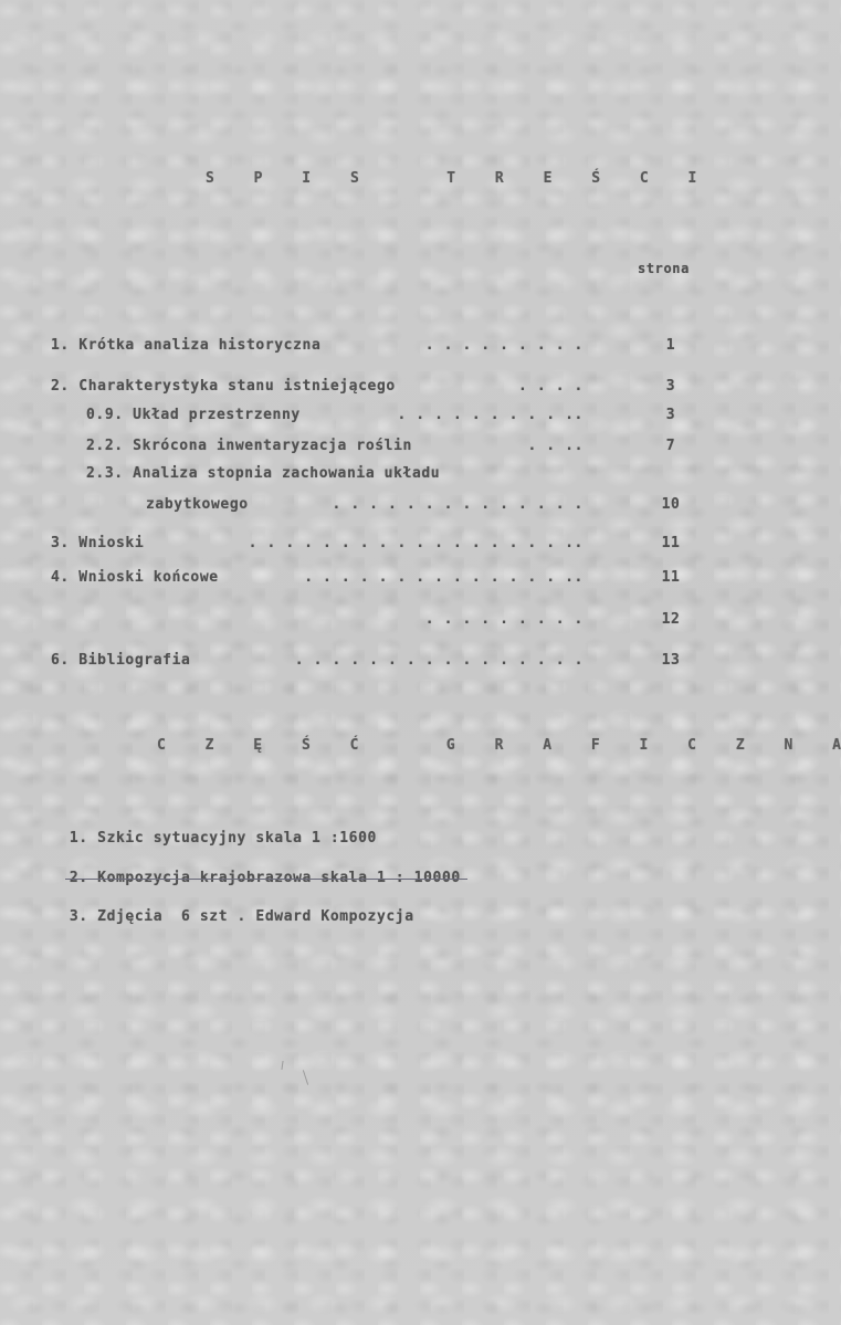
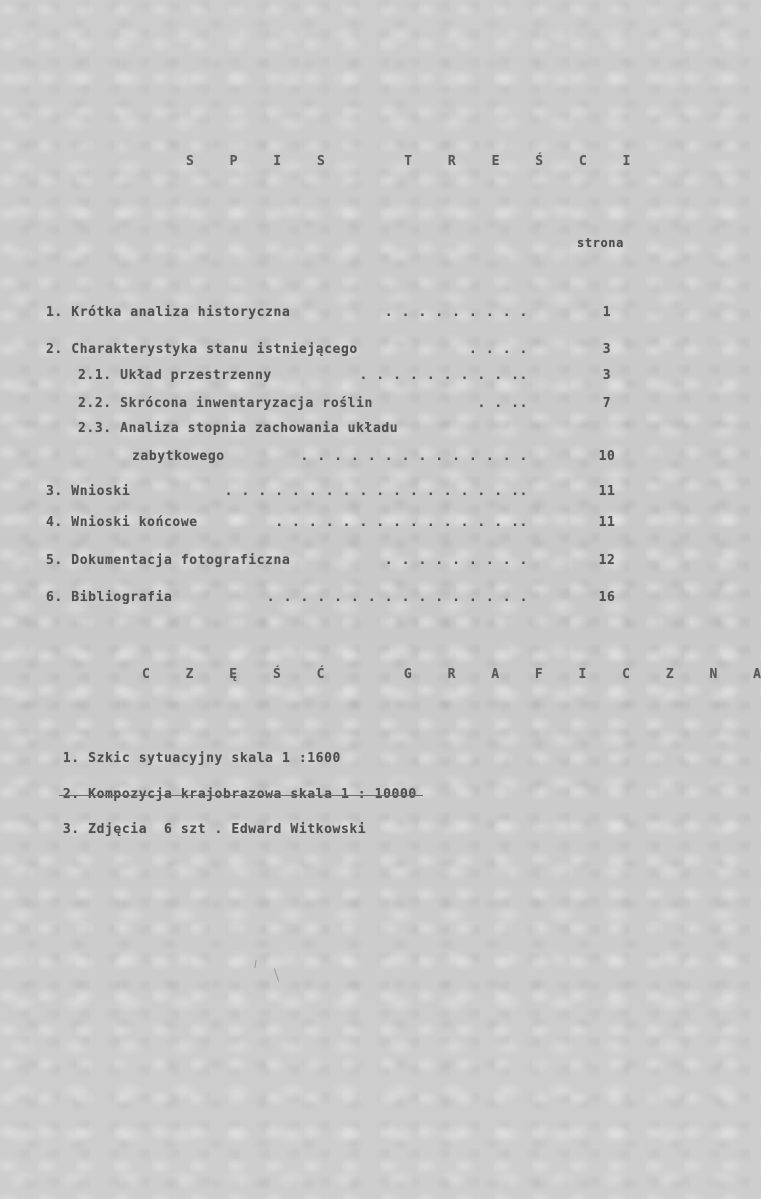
  S P I S T R E Ś C I
  strona
  1. Krótka analiza historyczna
  . . . . . . . . .
  1
  2. Charakterystyka stanu istniejącego
  . . . .
  3
- 0.9. Układ przestrzenny
+ 2.1. Układ przestrzenny
  . . . . . . . . . ..
  3
  2.2. Skrócona inwentaryzacja roślin
  . . ..
  7
  2.3. Analiza stopnia zachowania układu
  zabytkowego
  . . . . . . . . . . . . . .
  10
  3. Wnioski
  . . . . . . . . . . . . . . . . . ..
  11
  4. Wnioski końcowe
  . . . . . . . . . . . . . . ..
  11
+ 5. Dokumentacja fotograficzna
  . . . . . . . . .
  12
  6. Bibliografia
  . . . . . . . . . . . . . . . .
- 13
+ 16
  C Z Ę Ś Ć G R A F I C Z N
  1. Szkic sytuacyjny skala 1 :1600
  2. Kompozycja krajobrazowa skala 1 : 10000
- 3. Zdjęcia 6 szt . Edward Kompozycja
+ 3. Zdjęcia 6 szt . Edward Witkowski
